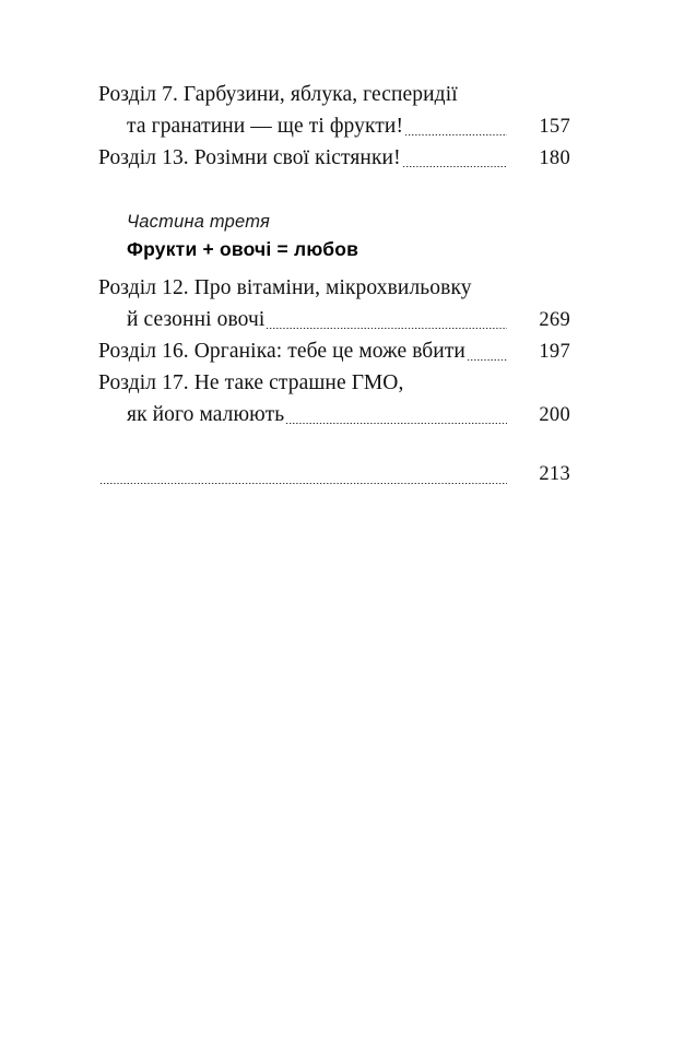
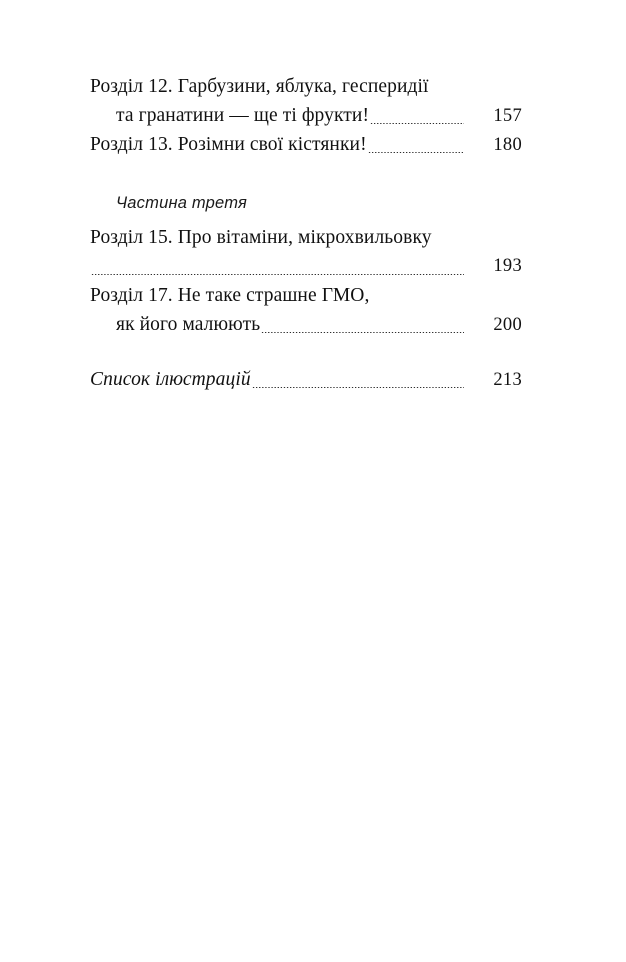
- Розділ 7. Гарбузини, яблука, гесперидії
+ Розділ 12. Гарбузини, яблука, гесперидії
  та гранатини — ще ті фрукти!
  157
  Розділ 13. Розімни свої кістянки!
  180
  Частина третя
- Фрукти + овочі = любов
- Розділ 12. Про вітаміни, мікрохвильовку
+ Розділ 15. Про вітаміни, мікрохвильовку
- й сезонні овочі
- 269
+ 193
- Розділ 16. Органіка: тебе це може вбити
- 197
  Розділ 17. Не таке страшне ГМО,
  як його малюють
  200
+ Список ілюстрацій
  213
